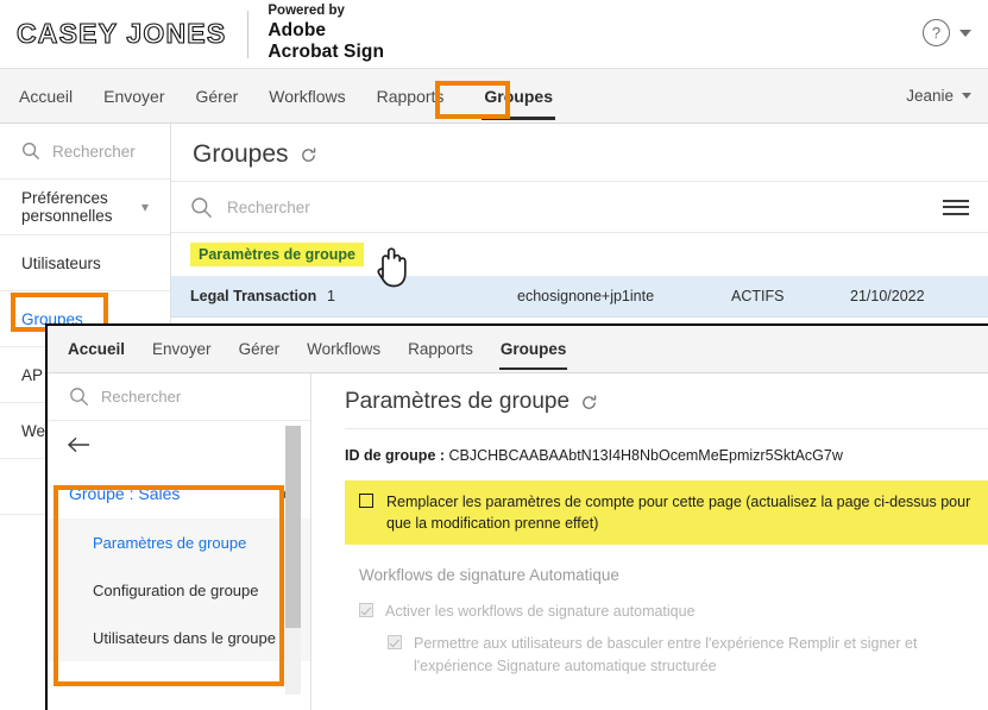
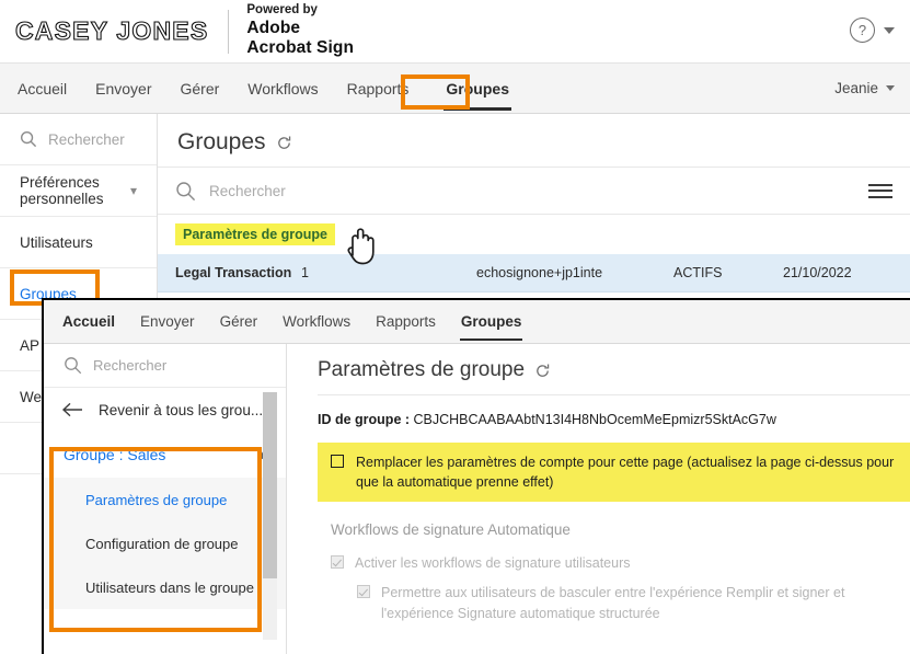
  CASEY JONES
  Powered by
  Adobe
  Acrobat Sign
  ?
  Accueil
  Envoyer
  Gérer
  Workflows
  Rapports
  Groupes
  Jeanie
  Rechercher
  Préférences personnelles
  ▾
  Utilisateurs
  Groupes
  AP
  We
  Groupes
  Rechercher
  Paramètres de groupe
  Legal Transaction
  1
  echosignone+jp1inte
  ACTIFS
  21/10/2022
  Accueil
  Envoyer
  Gérer
  Workflows
  Rapports
  Groupes
  Rechercher
+ Revenir à tous les grou...
  Groupe : Sales
  Paramètres de groupe
  Configuration de groupe
  Utilisateurs dans le groupe
  Paramètres de groupe
  ID de groupe : CBJCHBCAABAAbtN13I4H8NbOcemMeEpmizr5SktAcG7w
- Remplacer les paramètres de compte pour cette page (actualisez la page ci-dessus pour que la modification prenne effet)
+ Remplacer les paramètres de compte pour cette page (actualisez la page ci-dessus pour que la automatique prenne effet)
  Workflows de signature Automatique
- Activer les workflows de signature automatique
+ Activer les workflows de signature utilisateurs
  Permettre aux utilisateurs de basculer entre l'expérience Remplir et signer et l'expérience Signature automatique structurée
